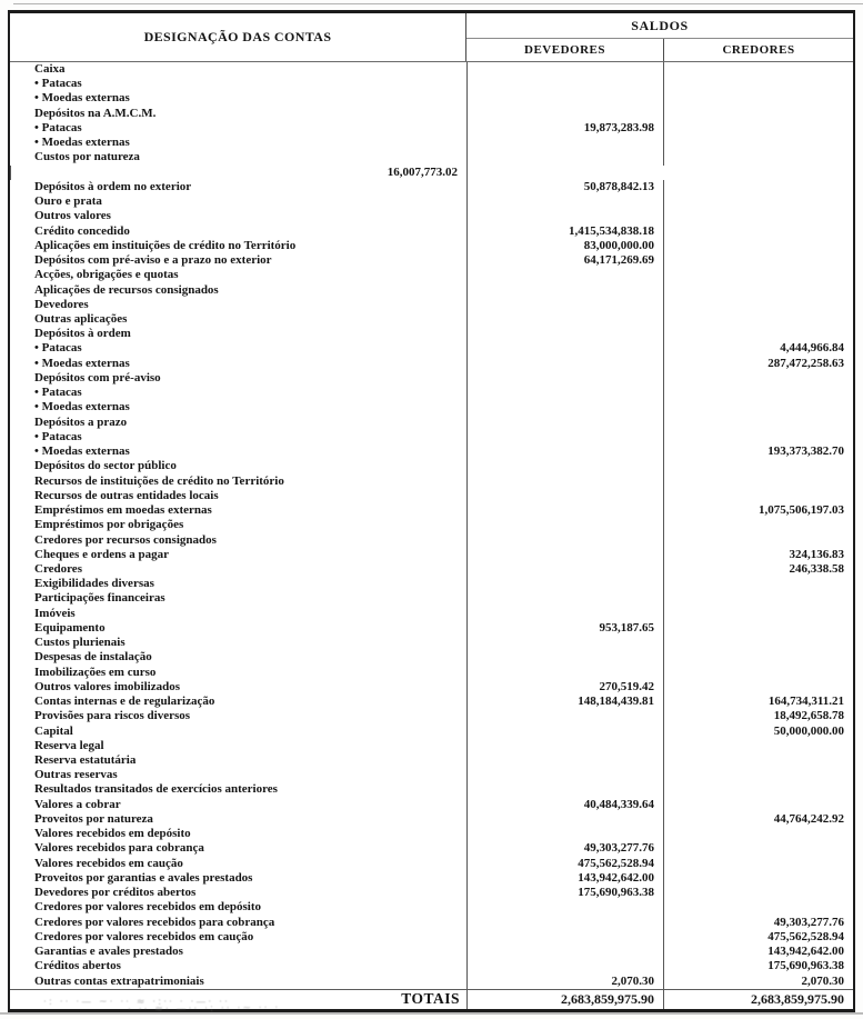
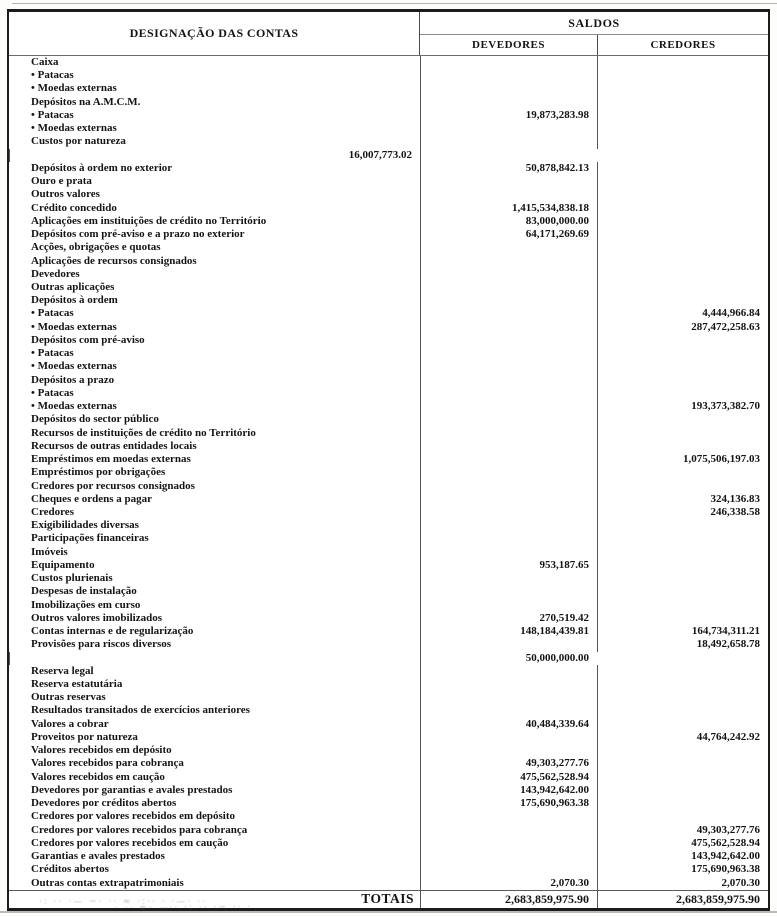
  DESIGNAÇÃO DAS CONTAS
  SALDOS
  DEVEDORES
  CREDORES
  Caixa
  • Patacas
  • Moedas externas
  Depósitos na A.M.C.M.
  • Patacas
  19,873,283.98
  • Moedas externas
  Custos por natureza
  16,007,773.02
  Depósitos à ordem no exterior
  50,878,842.13
  Ouro e prata
  Outros valores
  Crédito concedido
  1,415,534,838.18
  Aplicações em instituições de crédito no Território
  83,000,000.00
  Depósitos com pré-aviso e a prazo no exterior
  64,171,269.69
  Acções, obrigações e quotas
  Aplicações de recursos consignados
  Devedores
  Outras aplicações
  Depósitos à ordem
  • Patacas
  4,444,966.84
  • Moedas externas
  287,472,258.63
  Depósitos com pré-aviso
  • Patacas
  • Moedas externas
  Depósitos a prazo
  • Patacas
  • Moedas externas
  193,373,382.70
  Depósitos do sector público
  Recursos de instituições de crédito no Território
  Recursos de outras entidades locais
  Empréstimos em moedas externas
  1,075,506,197.03
  Empréstimos por obrigações
  Credores por recursos consignados
  Cheques e ordens a pagar
  324,136.83
  Credores
  246,338.58
  Exigibilidades diversas
  Participações financeiras
  Imóveis
  Equipamento
  953,187.65
  Custos plurienais
  Despesas de instalação
  Imobilizações em curso
  Outros valores imobilizados
  270,519.42
  Contas internas e de regularização
  148,184,439.81
  164,734,311.21
  Provisões para riscos diversos
  18,492,658.78
- Capital
  50,000,000.00
  Reserva legal
  Reserva estatutária
  Outras reservas
  Resultados transitados de exercícios anteriores
  Valores a cobrar
  40,484,339.64
  Proveitos por natureza
  44,764,242.92
  Valores recebidos em depósito
  Valores recebidos para cobrança
  49,303,277.76
  Valores recebidos em caução
  475,562,528.94
- Proveitos por garantias e avales prestados
+ Devedores por garantias e avales prestados
  143,942,642.00
  Devedores por créditos abertos
  175,690,963.38
  Credores por valores recebidos em depósito
  Credores por valores recebidos para cobrança
  49,303,277.76
  Credores por valores recebidos em caução
  475,562,528.94
  Garantias e avales prestados
  143,942,642.00
  Créditos abertos
  175,690,963.38
  Outras contas extrapatrimoniais
  2,070.30
  2,070.30
  TOTAIS
  2,683,859,975.90
  2,683,859,975.90
  ·: ·· ·— ~· ·· ≈ ·:·· · ·—· ··
  · ·· ≈· —·· ·: ·· ·~ ·· ·
